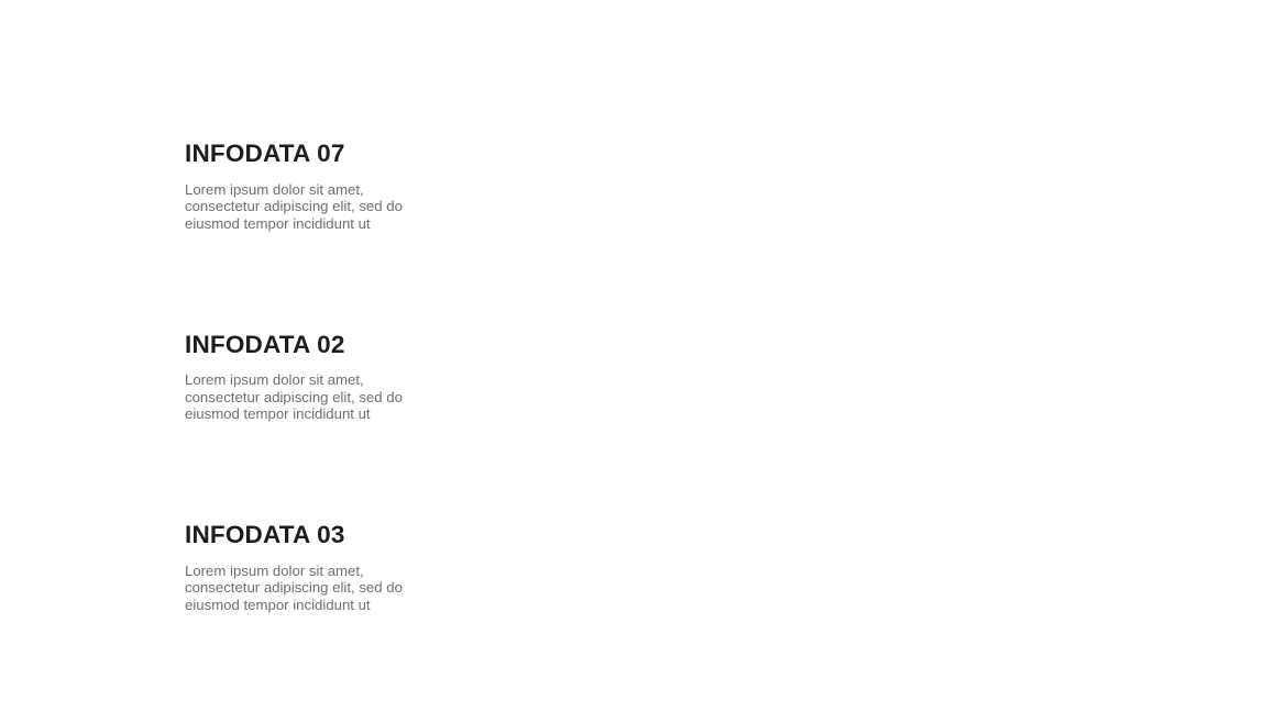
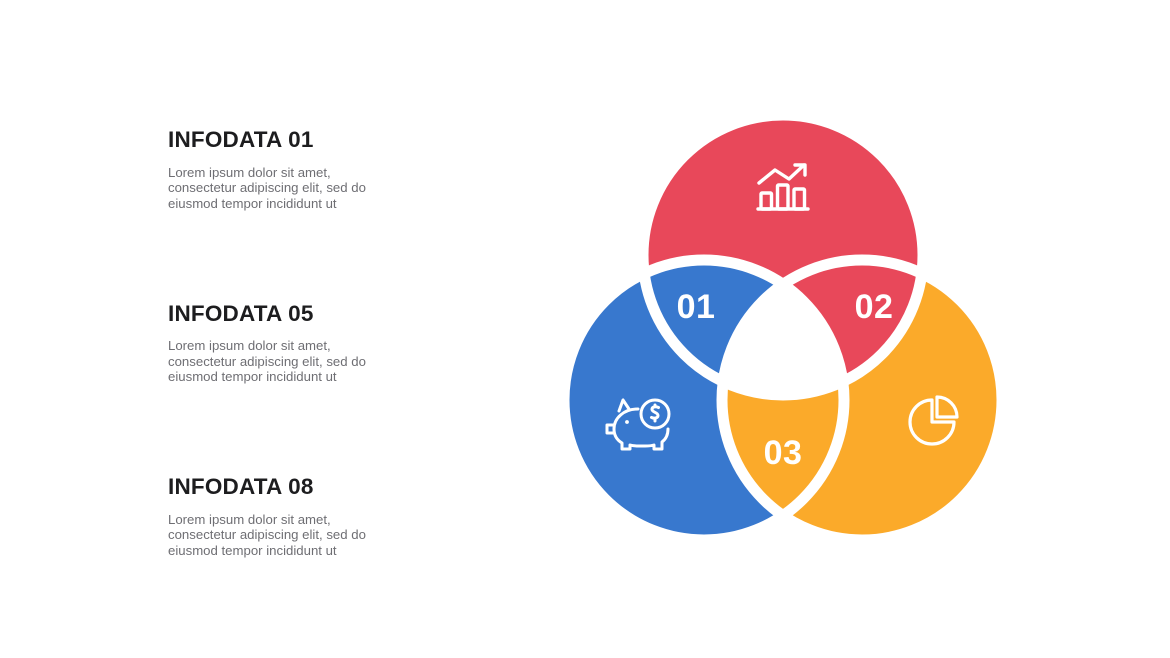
- INFODATA 07
+ INFODATA 01
  Lorem ipsum dolor sit amet, consectetur adipiscing elit, sed do eiusmod tempor incididunt ut
- INFODATA 02
+ INFODATA 05
  Lorem ipsum dolor sit amet, consectetur adipiscing elit, sed do eiusmod tempor incididunt ut
- INFODATA 03
+ INFODATA 08
  Lorem ipsum dolor sit amet, consectetur adipiscing elit, sed do eiusmod tempor incididunt ut
+ 01
+ 02
+ 03
